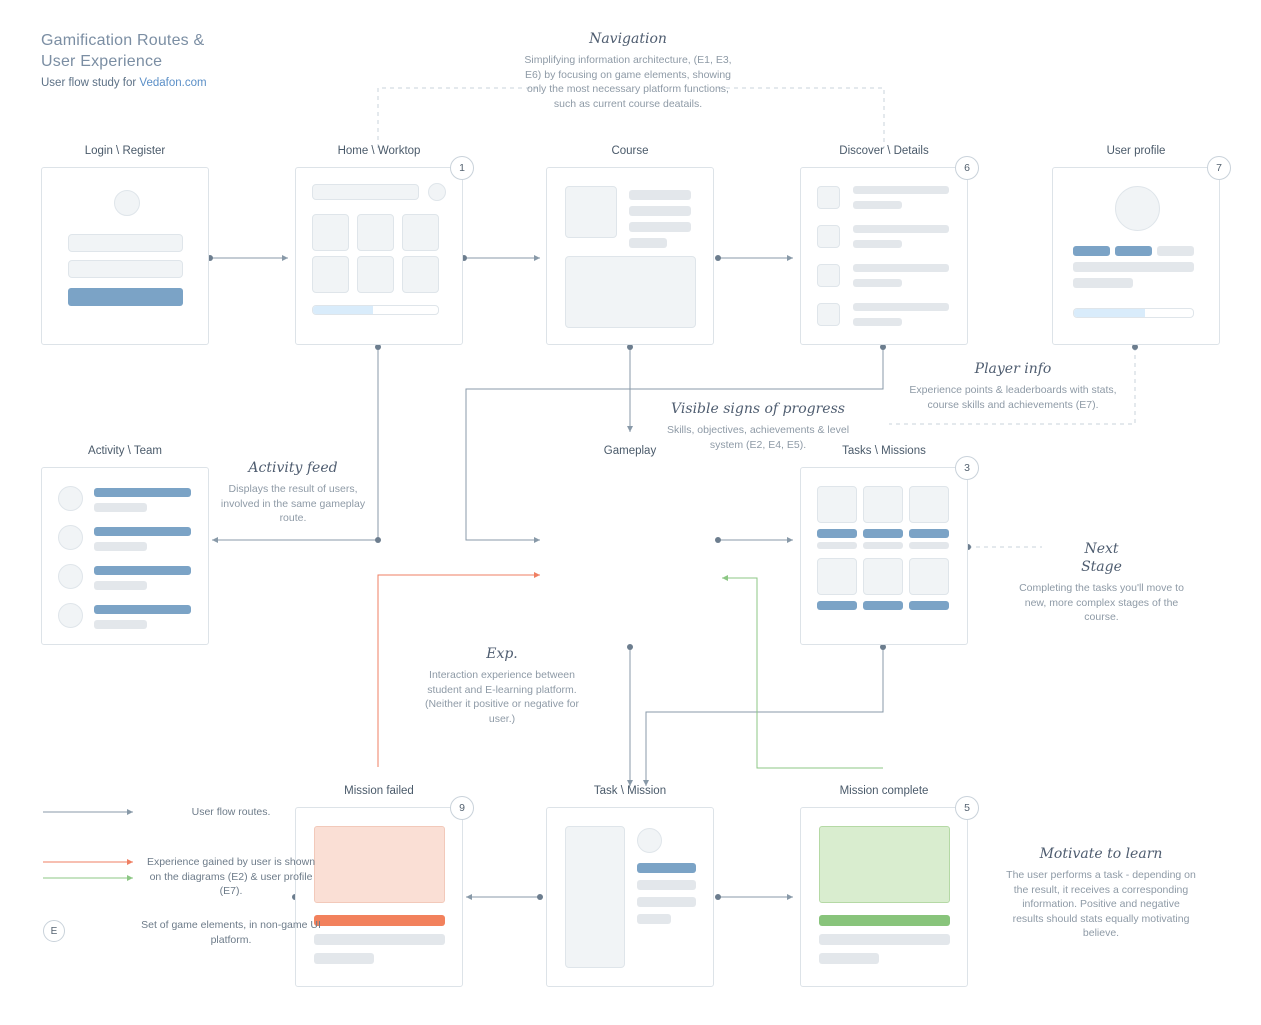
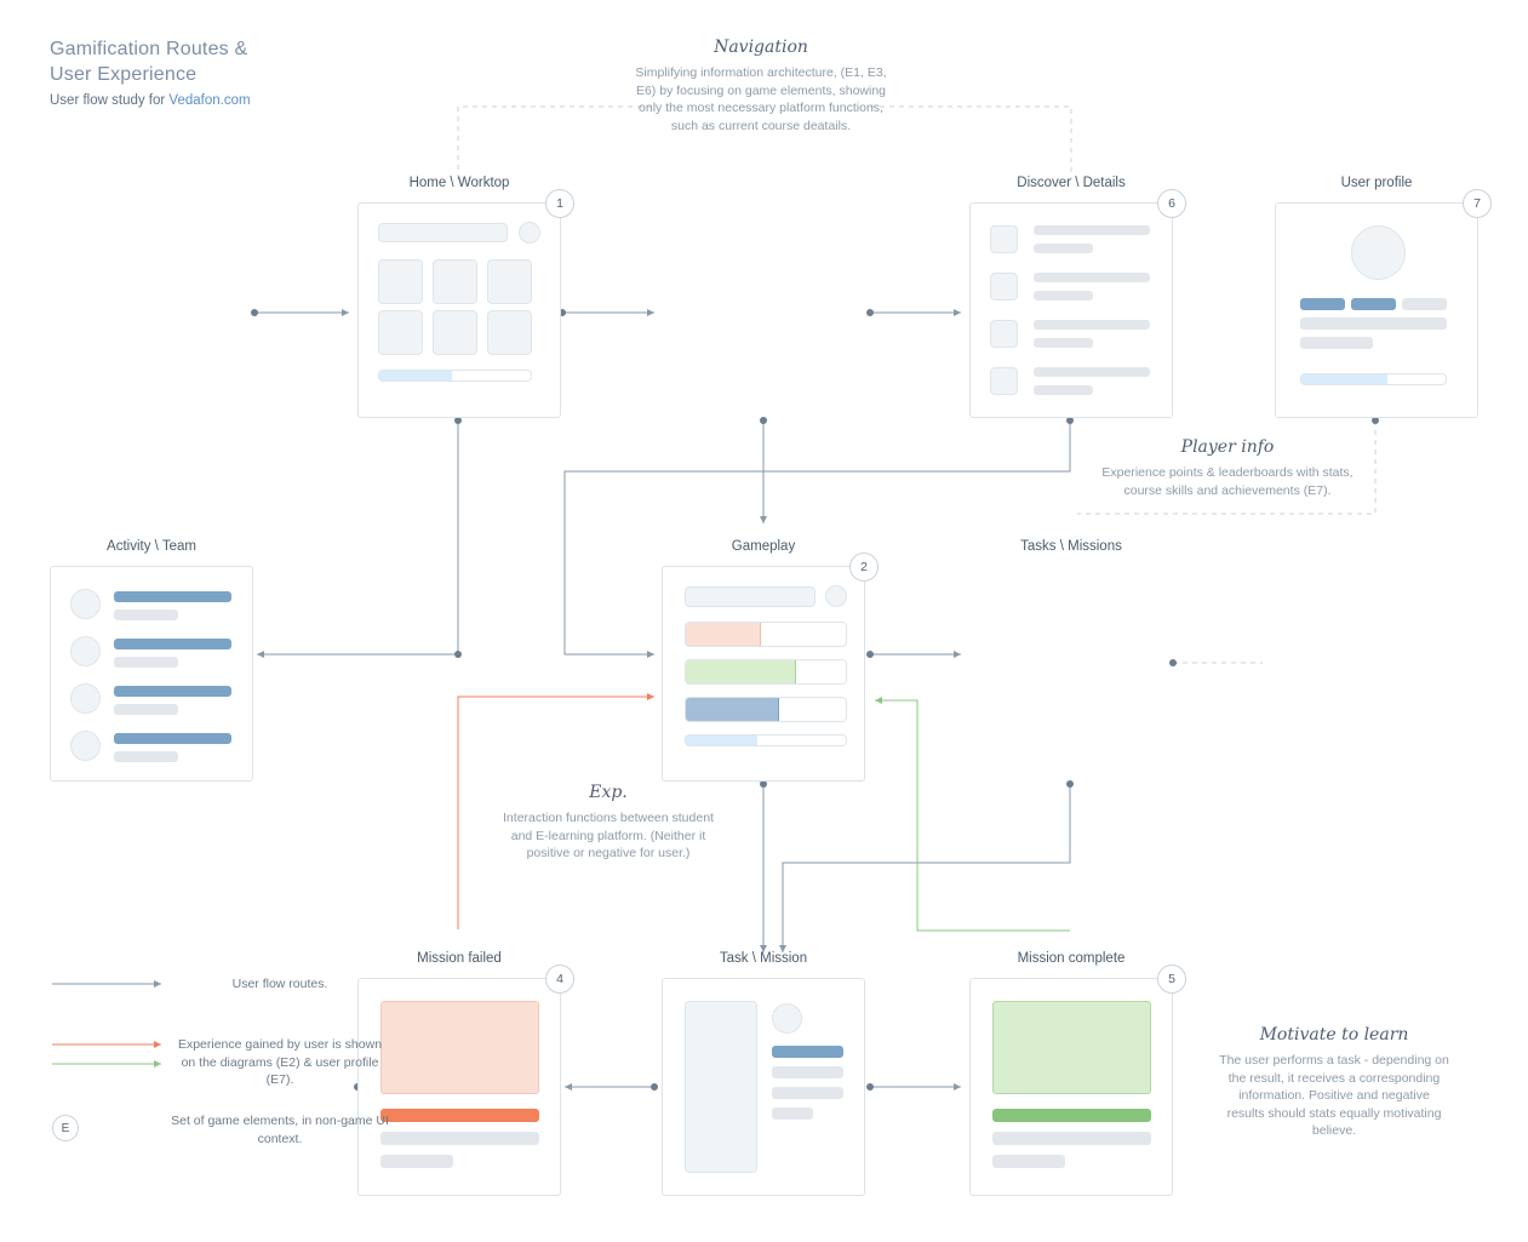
  Gamification Routes &
  User Experience
  User flow study for Vedafon.com
  Navigation
  Simplifying information architecture, (E1, E3, E6) by focusing on game elements, showing only the most necessary platform functions, such as current course deatails.
  Player info
  Experience points & leaderboards with stats, course skills and achievements (E7).
- Visible signs of progress
- Skills, objectives, achievements & level system (E2, E4, E5).
- Activity feed
- Displays the result of users, involved in the same gameplay route.
- Next
- Stage
- Completing the tasks you'll move to new, more complex stages of the course.
  Exp.
- Interaction experience between student and E-learning platform. (Neither it positive or negative for user.)
+ Interaction functions between student and E-learning platform. (Neither it positive or negative for user.)
  Motivate to learn
  The user performs a task - depending on the result, it receives a corresponding information. Positive and negative results should stats equally motivating believe.
- Login \ Register
  Home \ Worktop
  1
- Course
  Discover \ Details
  6
  User profile
  7
  Activity \ Team
  Gameplay
+ 2
  Tasks \ Missions
- 3
  Mission failed
- 9
+ 4
  Task \ Mission
  Mission complete
  5
  User flow routes.
  Experience gained by user is shown on the diagrams (E2) & user profile (E7).
  E
- Set of game elements, in non-game UI platform.
+ Set of game elements, in non-game UI context.
